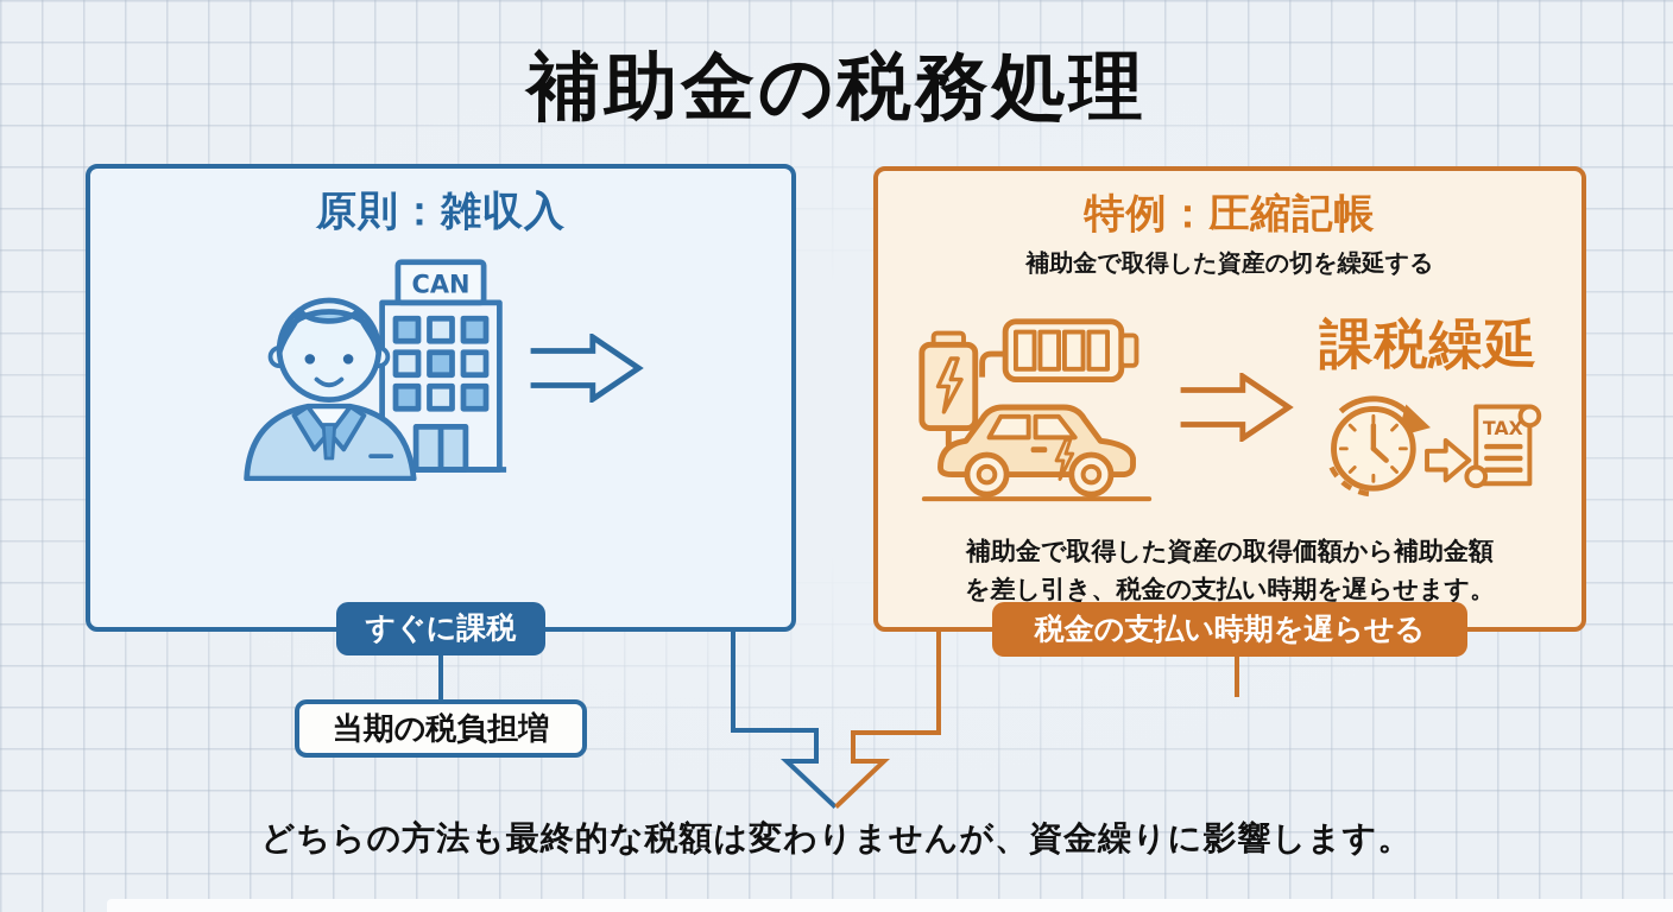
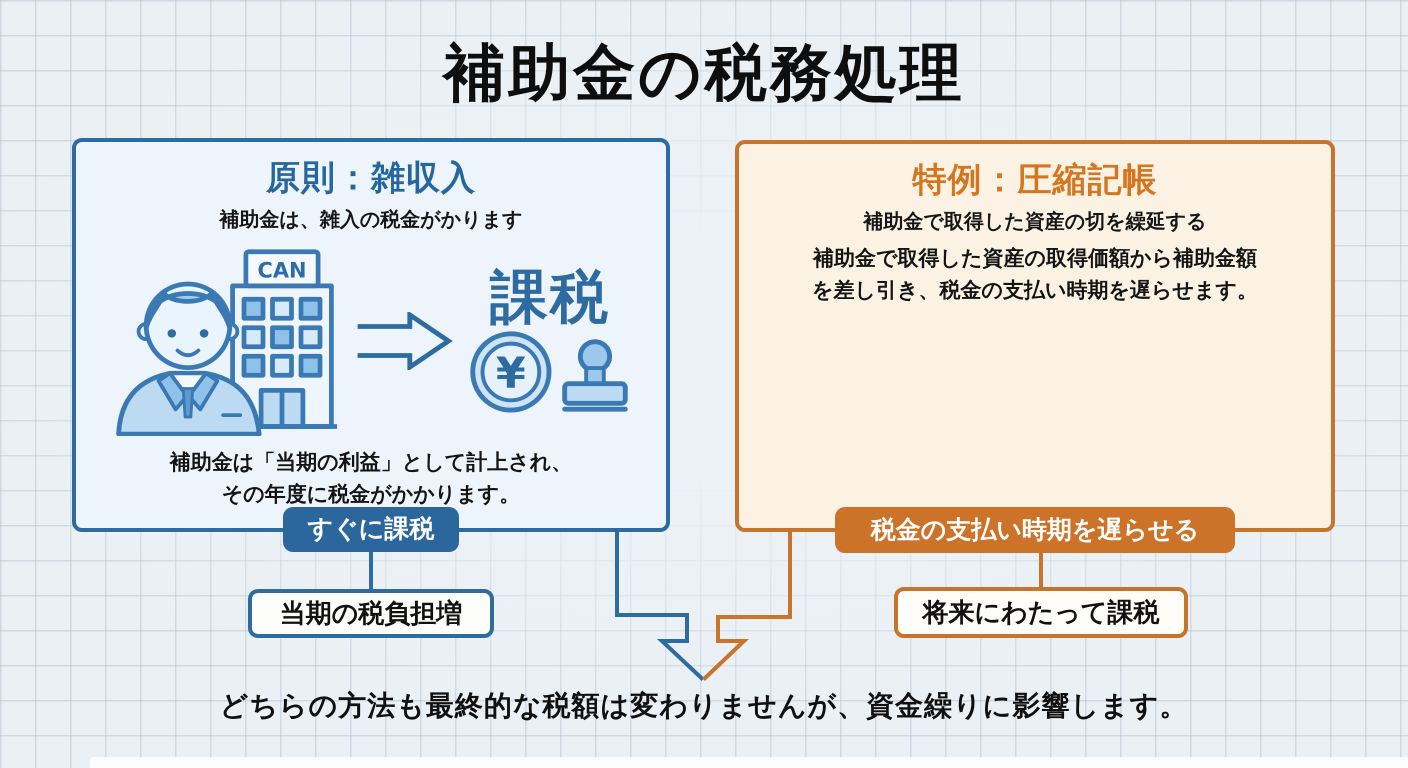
  補助金の税務処理
  原則：雑収入
+ 補助金は、雑入の税金がかります
  CAN
+ 課税
+ ¥
+ 補助金は「当期の利益」として計上され、
+ その年度に税金がかかります。
  特例：圧縮記帳
  補助金で取得した資産の切を繰延する
- 課税繰延
- TAX
  補助金で取得した資産の取得価額から補助金額
  を差し引き、税金の支払い時期を遅らせます。
  すぐに課税
  税金の支払い時期を遅らせる
  当期の税負担増
+ 将来にわたって課税
  どちらの方法も最終的な税額は変わりませんが、資金繰りに影響します。
